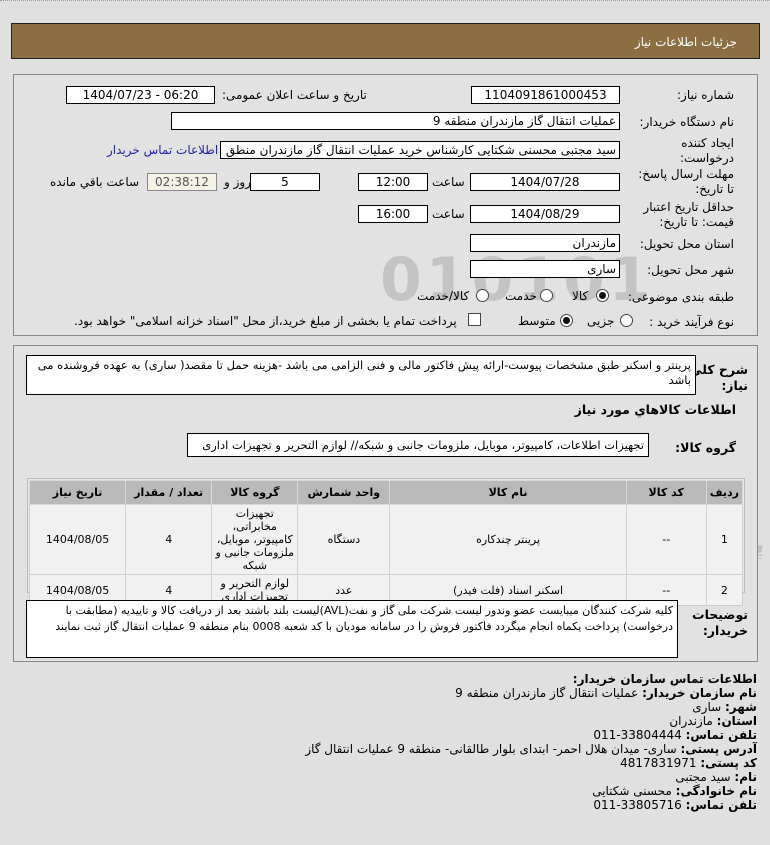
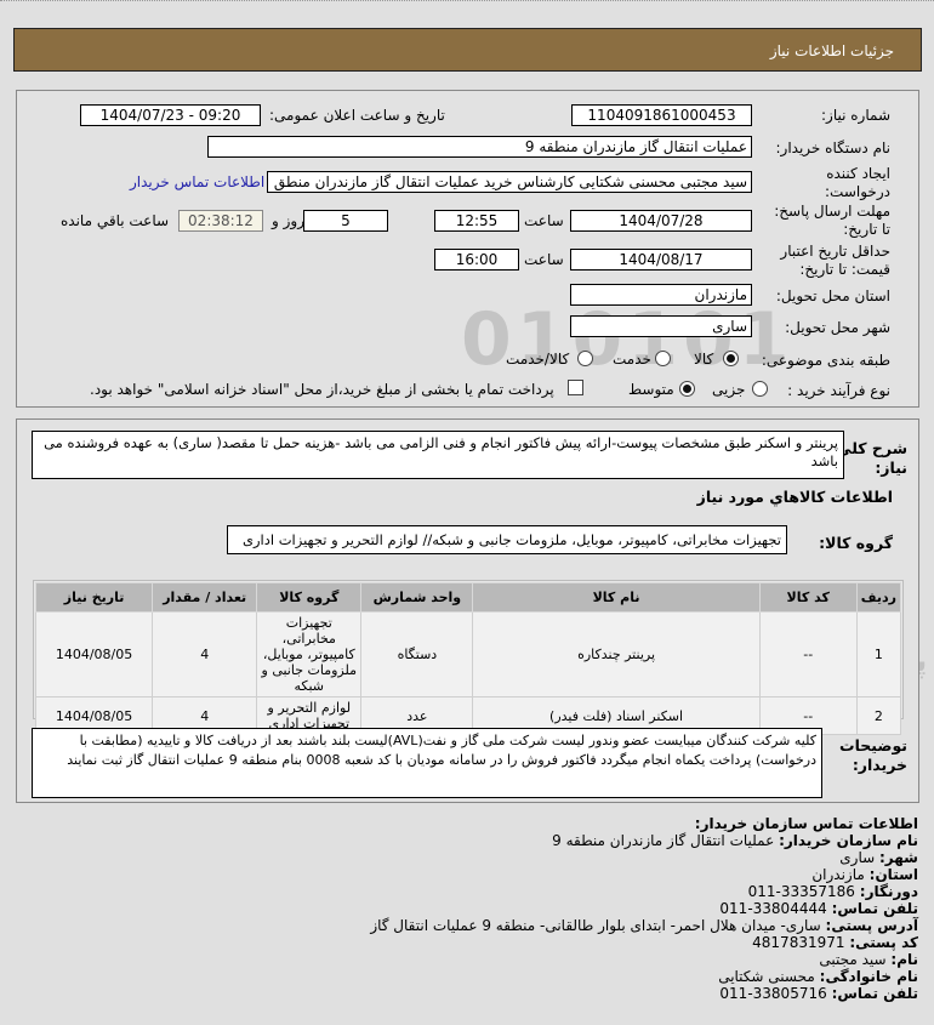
  جزئیات اطلاعات نیاز
  010101
  شماره نیاز:
  1104091861000453
  تاریخ و ساعت اعلان عمومی:
- 1404/07/23 - 06:20
+ 1404/07/23 - 09:20
  نام دستگاه خریدار:
  عملیات انتقال گاز مازندران منطقه 9
  ایجاد کننده درخواست:
  سید مجتبی محسنی شکتایی کارشناس خرید عملیات انتقال گاز مازندران منطق
  اطلاعات تماس خریدار
  مهلت ارسال پاسخ: تا تاریخ:
  1404/07/28
  ساعت
- 12:00
+ 12:55
  5
  روز و
  02:38:12
  ساعت باقي مانده
  حداقل تاریخ اعتبار قیمت: تا تاریخ:
- 1404/08/29
+ 1404/08/17
  ساعت
  16:00
  استان محل تحویل:
  مازندران
  شهر محل تحویل:
  ساری
  طبقه بندی موضوعی:
  کالا
  خدمت
  کالا/خدمت
  نوع فرآیند خرید :
  جزیی
  متوسط
  پرداخت تمام یا بخشی از مبلغ خرید،از محل "اسناد خزانه اسلامی" خواهد بود.
  شرح کل نياز:
- پرینتر و اسکنر طبق مشخصات پیوست-ارائه پیش فاکتور مالی و فنی الزامی می باشد -هزینه حمل تا مقصد( ساری) به عهده فروشنده می باشد
+ پرینتر و اسکنر طبق مشخصات پیوست-ارائه پیش فاکتور انجام و فنی الزامی می باشد -هزینه حمل تا مقصد( ساری) به عهده فروشنده می باشد
  اطلاعات کالاهاي مورد نياز
  گروه کالا:
- تجهیزات اطلاعات، کامپیوتر، موبایل، ملزومات جانبی و شبکه// لوازم التحریر و تجهیزات اداری
+ تجهیزات مخابراتی، کامپیوتر، موبایل، ملزومات جانبی و شبکه// لوازم التحریر و تجهیزات اداری
  ردیف	کد کالا	نام کالا	واحد شمارش	گروه کالا	تعداد / مقدار	تاریخ نیاز
  1	--	پرینتر چندکاره	دستگاه	تجهیزات مخابراتی، کامپیوتر، موبایل، ملزومات جانبی و شبکه	4	1404/08/05
  2	--	اسکنر اسناد (فلت فیدر)	عدد	لوازم التحریر و تجهیزات اداری	4	1404/08/05
  توضیحات خریدار:
  کلیه شرکت کنندگان میبایست عضو وندور لیست شرکت ملی گاز و نفت(AVL)لیست بلند باشند بعد از دریافت کالا و تاییدیه (مطابقت با درخواست) پرداخت یکماه انجام میگردد فاکتور فروش را در سامانه مودیان با کد شعبه 0008 بنام منطقه 9 عملیات انتقال گاز ثبت نمایند
  اطلاعات تماس سازمان خریدار:
  نام سازمان خریدار: عملیات انتقال گاز مازندران منطقه 9
  شهر: ساری
  استان: مازندران
+ دورنگار: 33357186-011
  تلفن تماس: 33804444-011
  آدرس پستی: ساری- میدان هلال احمر- ابتدای بلوار طالقانی- منطقه 9 عملیات انتقال گاز
  کد پستی: 4817831971
  نام: سید مجتبی
  نام خانوادگی: محسنی شکتایی
  تلفن تماس: 33805716-011
